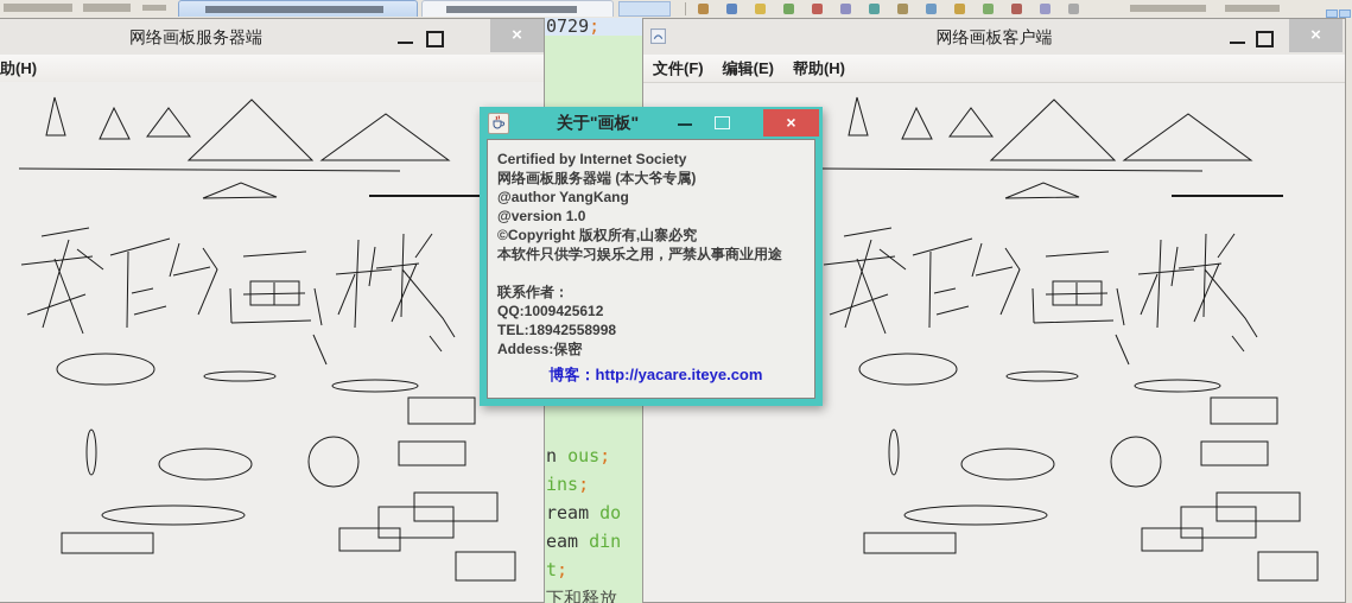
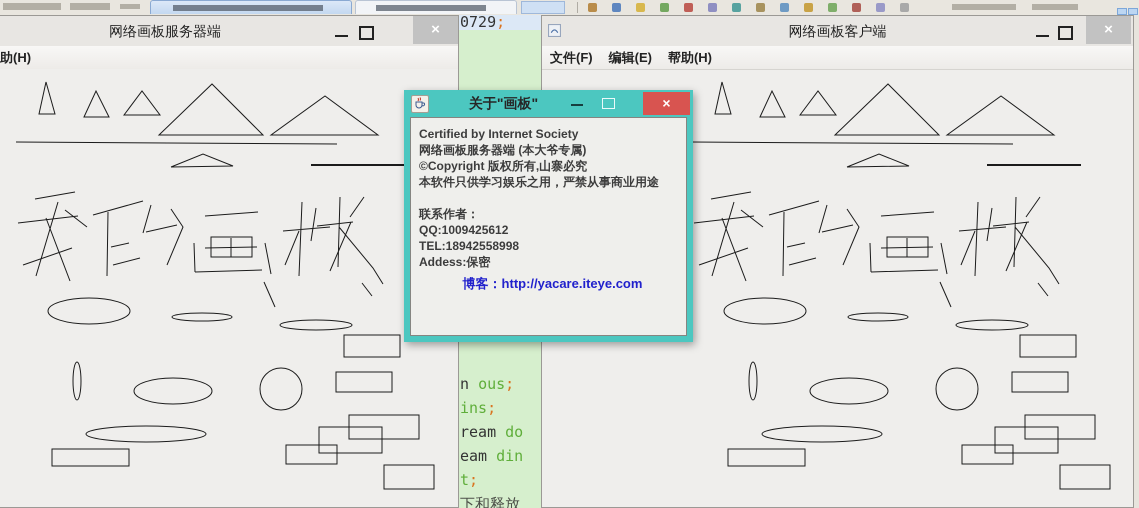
  0729;
  n ous;
  ins;
  ream do
  eam din
  t;
  下和释放
  网络画板服务器端
  ×
  助(H)
  网络画板客户端
  ×
  文件(F) 编辑(E) 帮助(H)
  关于"画板"
  ×
  Certified by Internet Society
  网络画板服务器端 (本大爷专属)
- @author YangKang
- @version 1.0
  ©Copyright 版权所有,山寨必究
  本软件只供学习娱乐之用，严禁从事商业用途
  联系作者：
  QQ:1009425612
  TEL:18942558998
  Addess:保密
  博客：http://yacare.iteye.com
